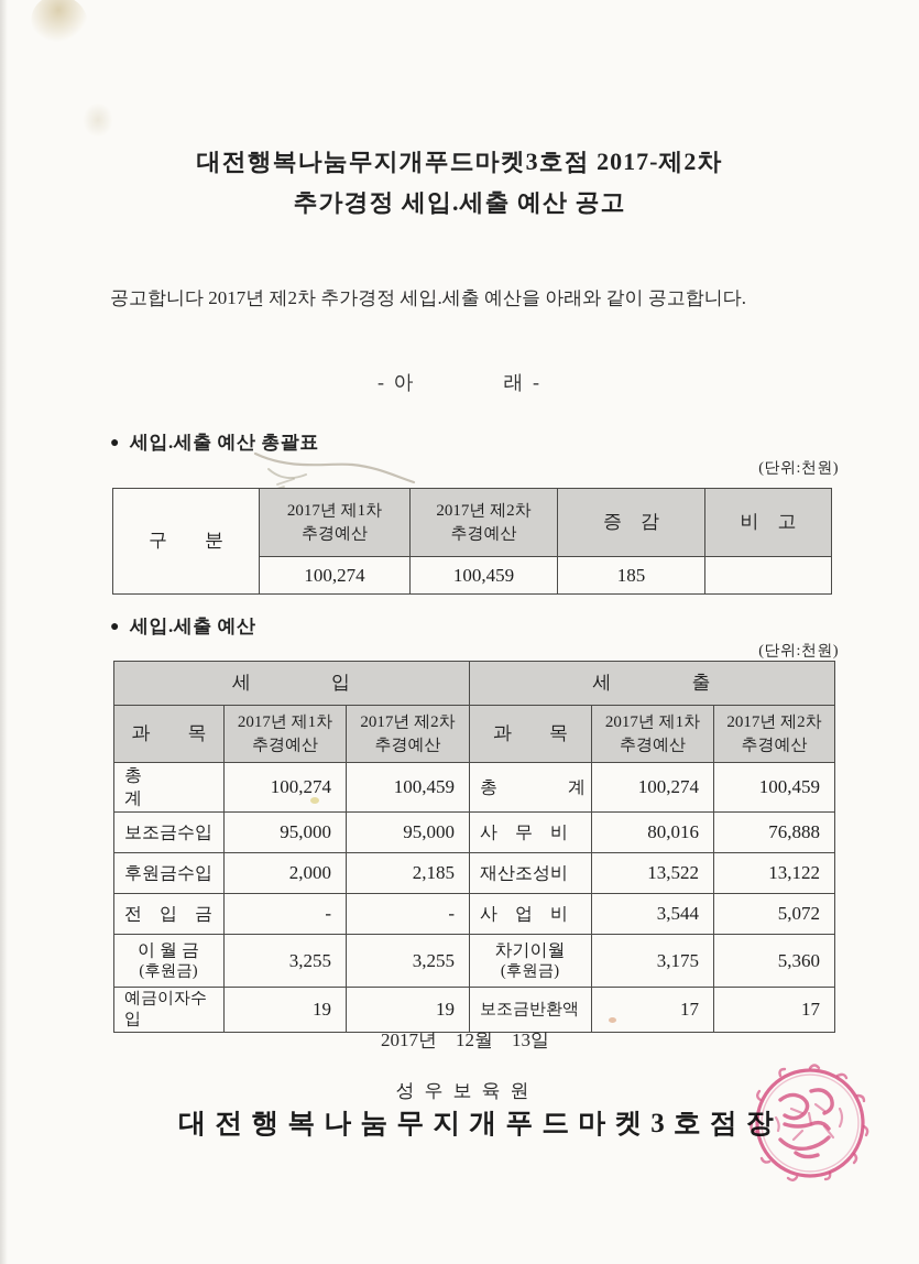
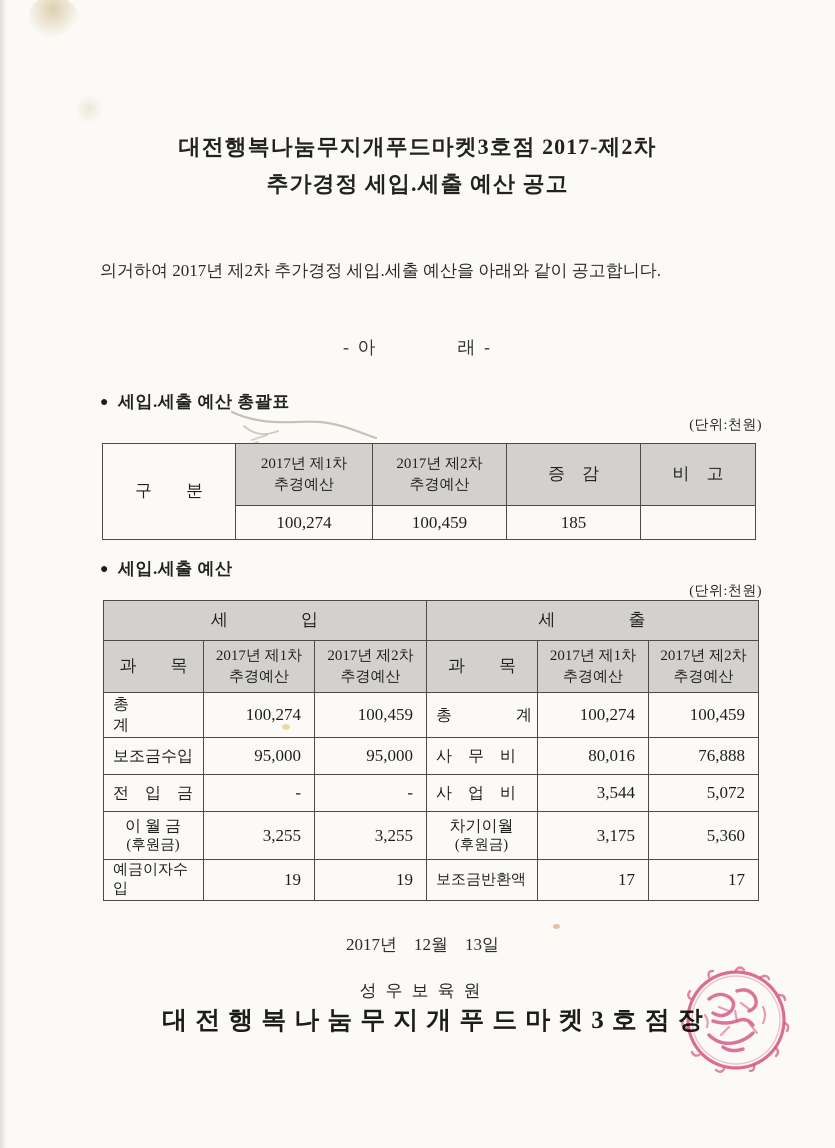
  대전행복나눔무지개푸드마켓3호점 2017-제2차
  추가경정 세입.세출 예산 공고
- 공고합니다 2017년 제2차 추가경정 세입.세출 예산을 아래와 같이 공고합니다.
+ 의거하여 2017년 제2차 추가경정 세입.세출 예산을 아래와 같이 공고합니다.
  - 아 래 -
  ●
  세입.세출 예산 총괄표
  (단위:천원)
  구 분	2017년 제1차 추경예산	2017년 제2차 추경예산	증 감	비 고
  100,274	100,459	185
  ●
  세입.세출 예산
  (단위:천원)
  세 입	세 출
  과 목	2017년 제1차 추경예산	2017년 제2차 추경예산	과 목	2017년 제1차 추경예산	2017년 제2차 추경예산
  총 계	100,274	100,459	총 계	100,274	100,459
  보조금수입	95,000	95,000	사 무 비	80,016	76,888
- 후원금수입	2,000	2,185	재산조성비	13,522	13,122
  전 입 금	-	-	사 업 비	3,544	5,072
  이 월 금 (후원금)	3,255	3,255	차기이월 (후원금)	3,175	5,360
  예금이자수입	19	19	보조금반환액	17	17
  2017년 12월 13일
  성우보육원
  대전행복나눔무지개푸드마켓3호점장
